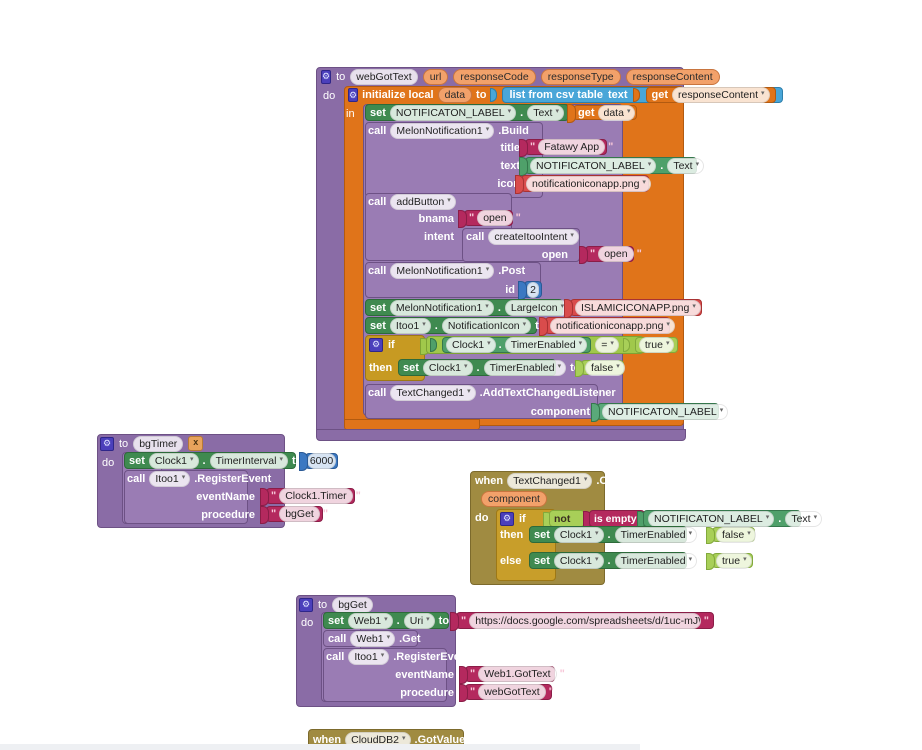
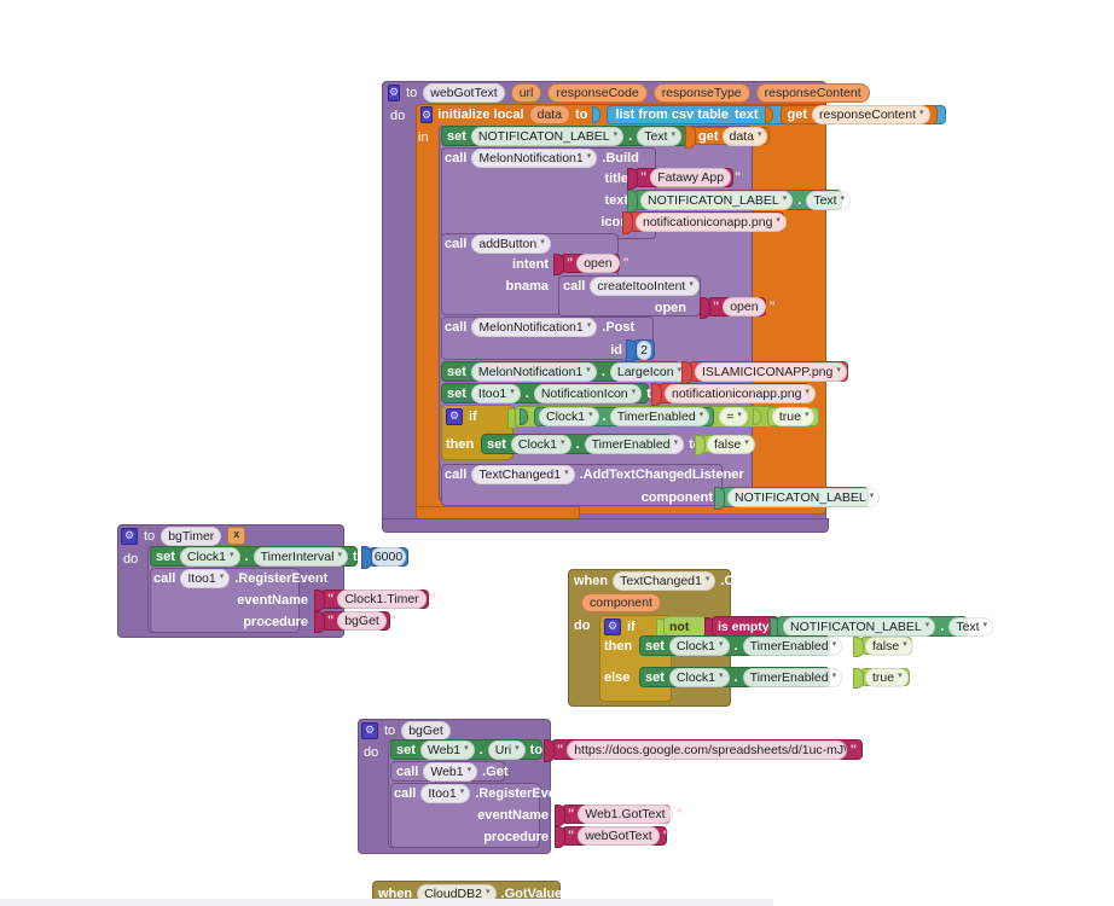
  to
  webGotText
  url
  responseCode
  responseType
  responseContent
  do
  initialize local
  data
  to
  list from csv table
  text
  get
  responseContent
  in
  set
  NOTIFICATON_LABEL
  .
  Text
  get
  data
  call
  MelonNotification1
  .Build
  title
  "
  Fatawy App
  "
  tex
  NOTIFICATON_LABEL
  .
  Text
  ico
  notificationiconapp.png
  call
  addButton
- bnama
+ intent
  "
  open
  "
- intent
+ bnama
  call
  createItooIntent
  open
  "
  open
  "
  call
  MelonNotification1
  .Post
  id
  2
  set
  MelonNotification1
  .
  LargeIcon
  ISLAMICICONAPP.png
  set
  Itoo1
  .
  NotificationIcon
  notificationiconapp.png
  if
  Clock1
  .
  TimerEnabled
  =
  true
  then
  set
  Clock1
  .
  TimerEnabled
  false
  call
  TextChanged1
  .AddTextChangedListener
  component
  NOTIFICATON_LABEL
  to
  bgTimer
  x
  do
  set
  Clock1
  .
  TimerInterval
  6000
  call
  Itoo1
  .RegisterEvent
  eventName
  "
  Clock1.Timer
  "
  procedure
  "
  bgGet
  "
  when
  TextChanged1
  .OnTextChanged
  component
  do
  if
  not
  is empty
  NOTIFICATON_LABEL
  .
  Text
  then
  set
  Clock1
  .
  TimerEnabled
  false
  else
  set
  Clock1
  .
  TimerEnabled
  true
  to
  bgGet
  do
  set
  Web1
  .
  Uri
  to
  "
  https://docs.google.com/spreadsheets/d/1uc-mJ
  "
  call
  Web1
  .Get
  call
  Itoo1
  .RegisterEvent
  eventName
  "
  Web1.GotText
  "
  procedure
  "
  webGotText
  "
  when
  CloudDB2
  .GotValue
